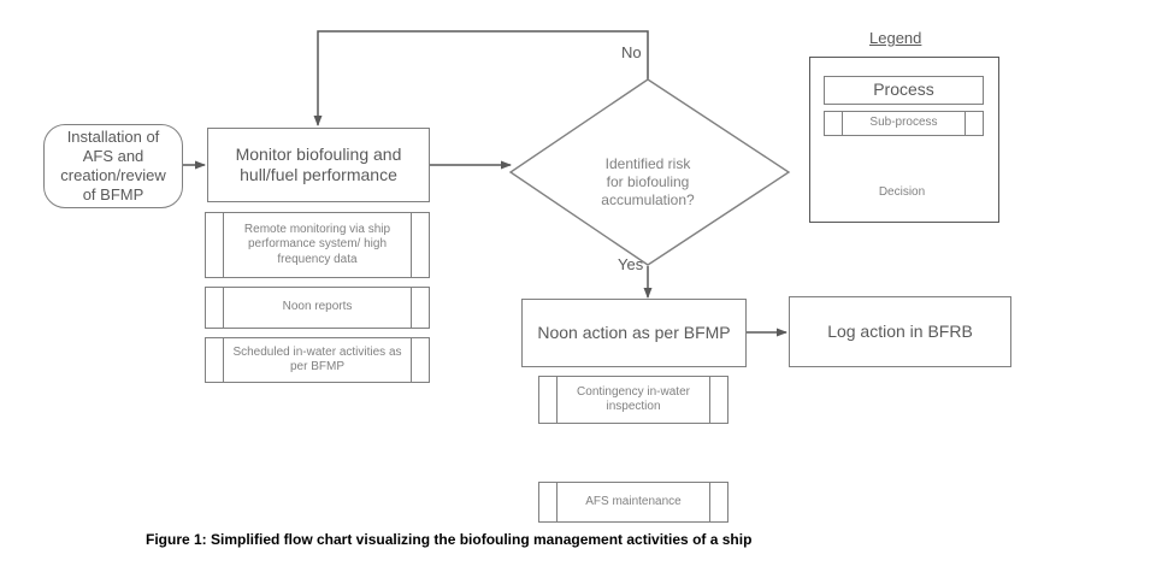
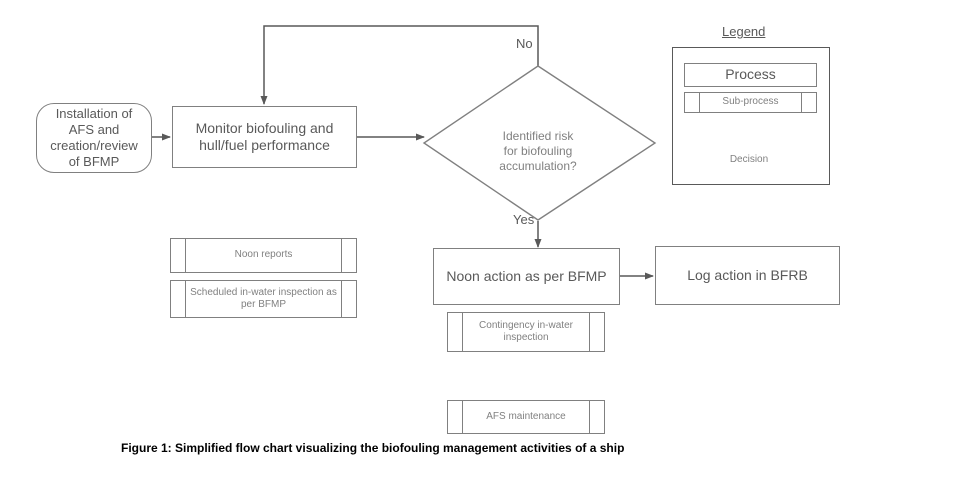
  Installation of AFS and creation/review of BFMP
  Monitor biofouling and hull/fuel performance
- Remote monitoring via ship performance system/ high frequency data
  Noon reports
- Scheduled in-water activities as per BFMP
+ Scheduled in-water inspection as per BFMP
  Identified risk
  for biofouling
  accumulation?
  No
  Yes
  Noon action as per BFMP
  Log action in BFRB
  Contingency in-water inspection
  AFS maintenance
  Legend
  Process
  Sub-process
  Decision
  Figure 1: Simplified flow chart visualizing the biofouling management activities of a ship
